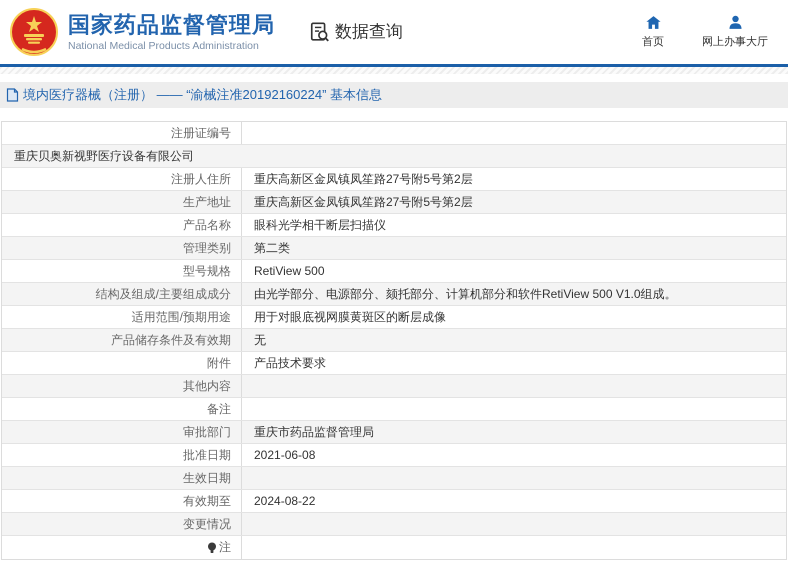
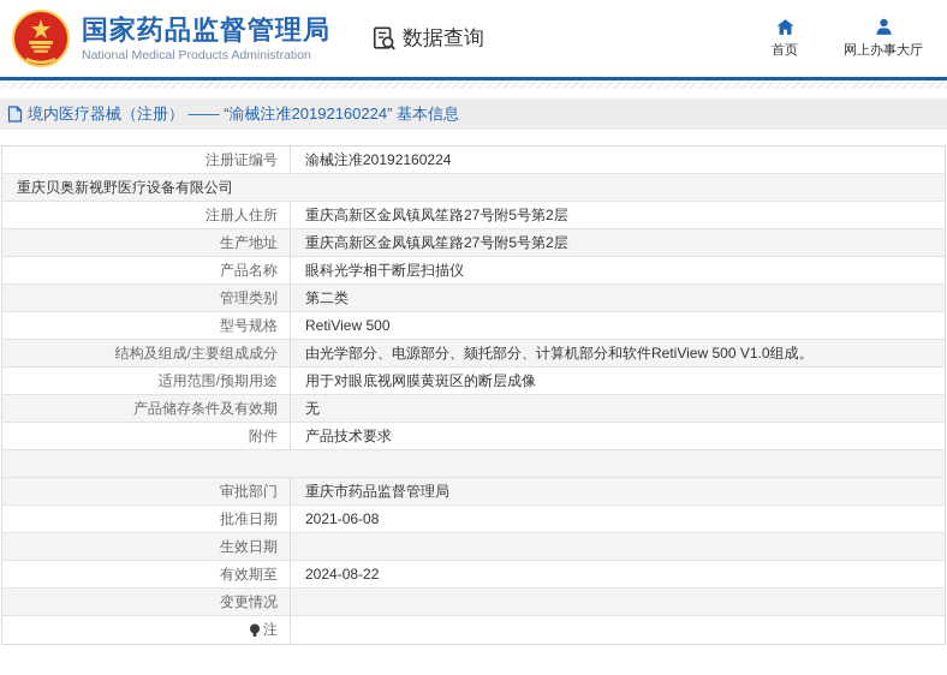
  国家药品监督管理局
  National Medical Products Administration
  数据查询
  首页
  网上办事大厅
  境内医疗器械（注册） —— “渝械注准20192160224” 基本信息
  注册证编号
+ 渝械注准20192160224
  重庆贝奥新视野医疗设备有限公司
  注册人住所
  重庆高新区金凤镇凤笙路27号附5号第2层
  生产地址
  重庆高新区金凤镇凤笙路27号附5号第2层
  产品名称
  眼科光学相干断层扫描仪
  管理类别
  第二类
  型号规格
  RetiView 500
  结构及组成/主要组成成分
  由光学部分、电源部分、颏托部分、计算机部分和软件RetiView 500 V1.0组成。
  适用范围/预期用途
  用于对眼底视网膜黄斑区的断层成像
  产品储存条件及有效期
  无
  附件
  产品技术要求
- 其他内容
- 备注
  审批部门
  重庆市药品监督管理局
  批准日期
  2021-06-08
  生效日期
  有效期至
  2024-08-22
  变更情况
  注
